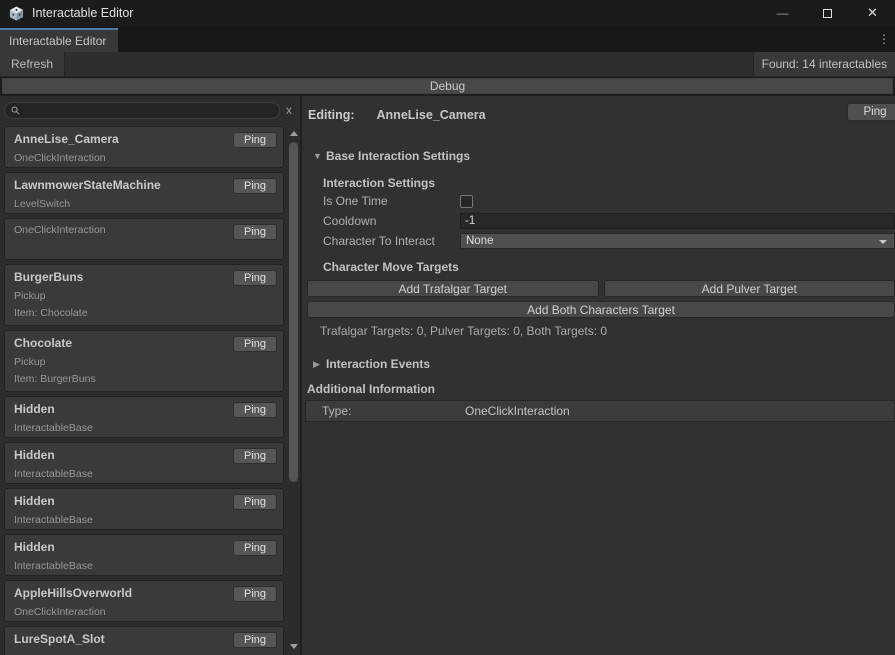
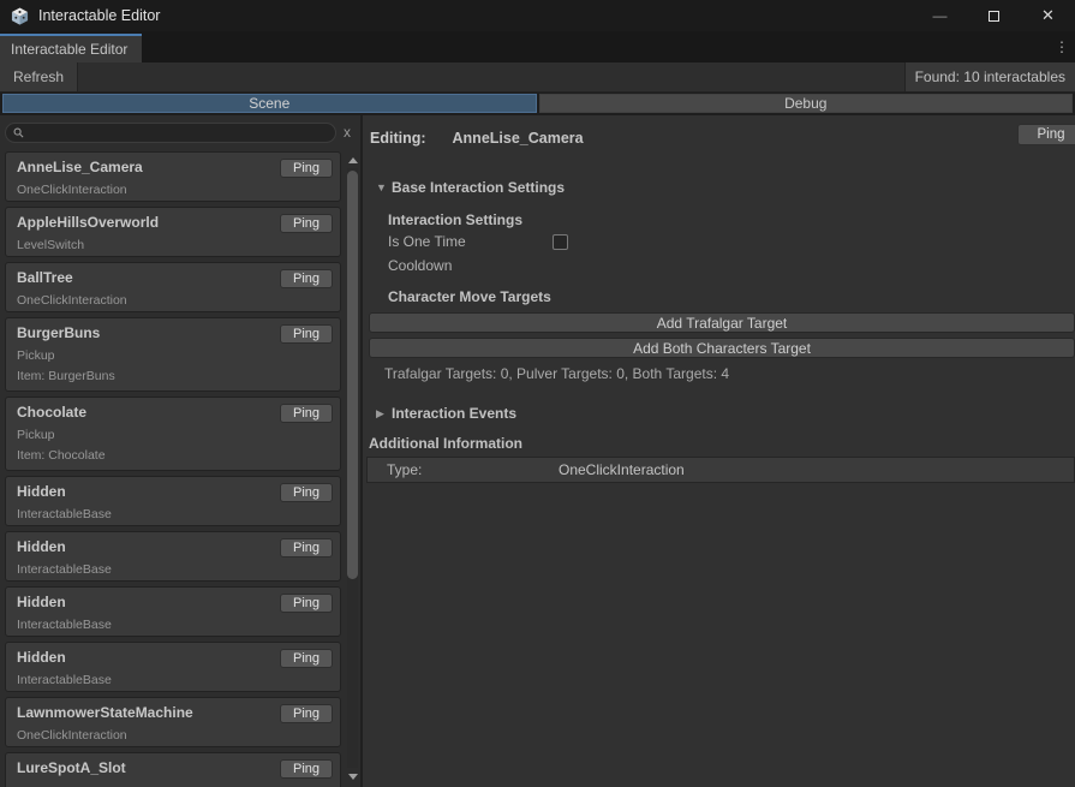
  Interactable Editor
  —
  ✕
  Interactable Editor
  ⋮
  Refresh
- Found: 14 interactables
+ Found: 10 interactables
+ Scene
  Debug
  x
  AnneLise_Camera
  OneClickInteraction
  Ping
- LawnmowerStateMachine
+ AppleHillsOverworld
  LevelSwitch
  Ping
+ BallTree
  OneClickInteraction
  Ping
  BurgerBuns
  Pickup
- Item: Chocolate
+ Item: BurgerBuns
  Ping
  Chocolate
  Pickup
- Item: BurgerBuns
+ Item: Chocolate
  Ping
  Hidden
  InteractableBase
  Ping
  Hidden
  InteractableBase
  Ping
  Hidden
  InteractableBase
  Ping
  Hidden
  InteractableBase
  Ping
- AppleHillsOverworld
+ LawnmowerStateMachine
  OneClickInteraction
  Ping
  LureSpotA_Slot
  Ping
  Editing:
  AnneLise_Camera
  Ping
  ▼
  Base Interaction Settings
  Interaction Settings
  Is One Time
  Cooldown
- -1
- Character To Interact
- None
  Character Move Targets
  Add Trafalgar Target
- Add Pulver Target
  Add Both Characters Target
- Trafalgar Targets: 0, Pulver Targets: 0, Both Targets: 0
+ Trafalgar Targets: 0, Pulver Targets: 0, Both Targets: 4
  ▶
  Interaction Events
  Additional Information
  Type:
  OneClickInteraction
